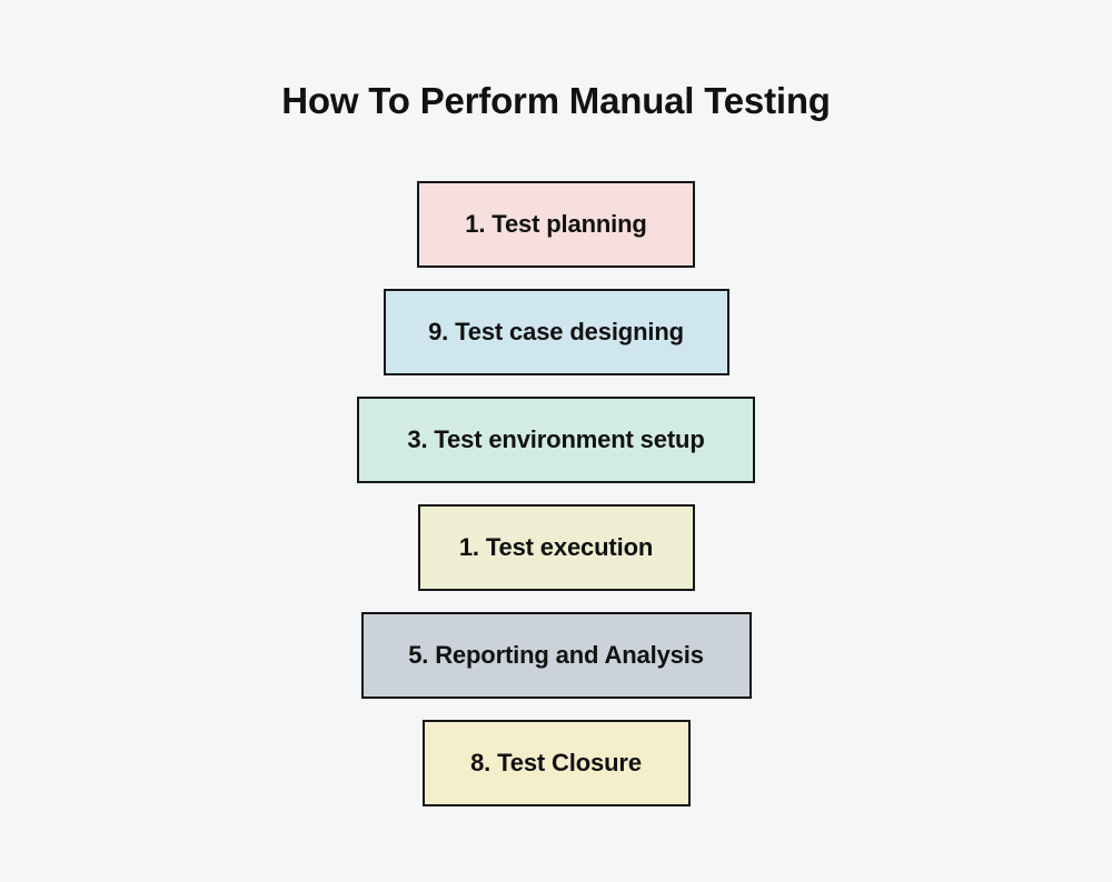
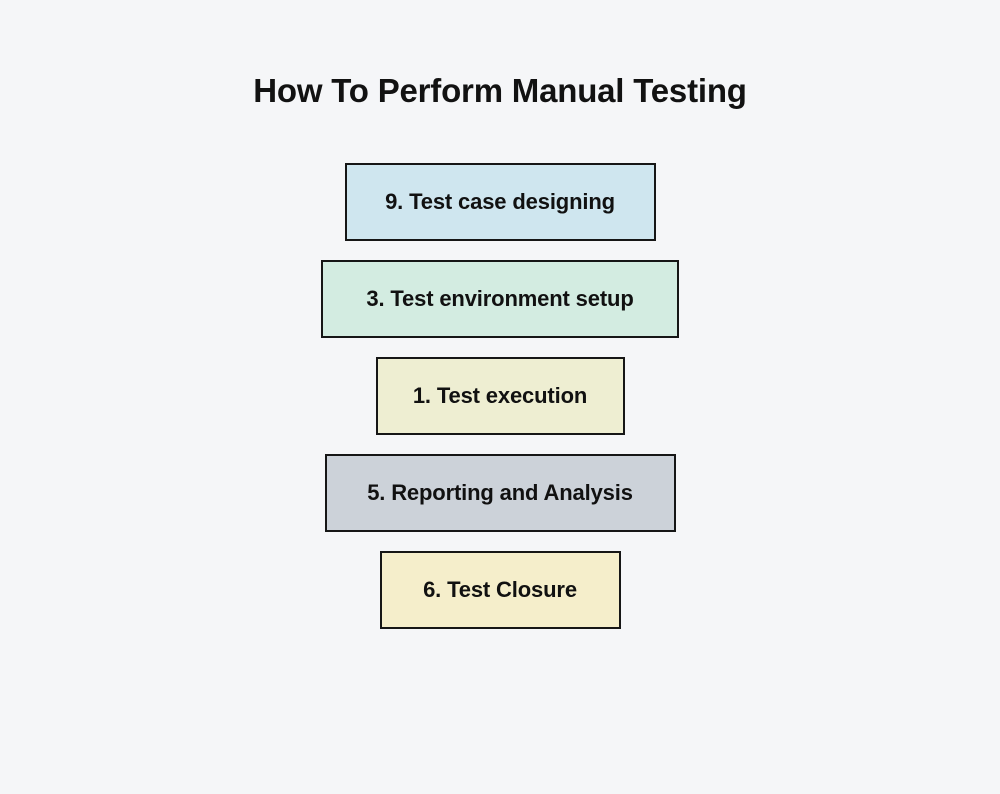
  How To Perform Manual Testing
- 1. Test planning
  9. Test case designing
  3. Test environment setup
  1. Test execution
  5. Reporting and Analysis
- 8. Test Closure
+ 6. Test Closure
